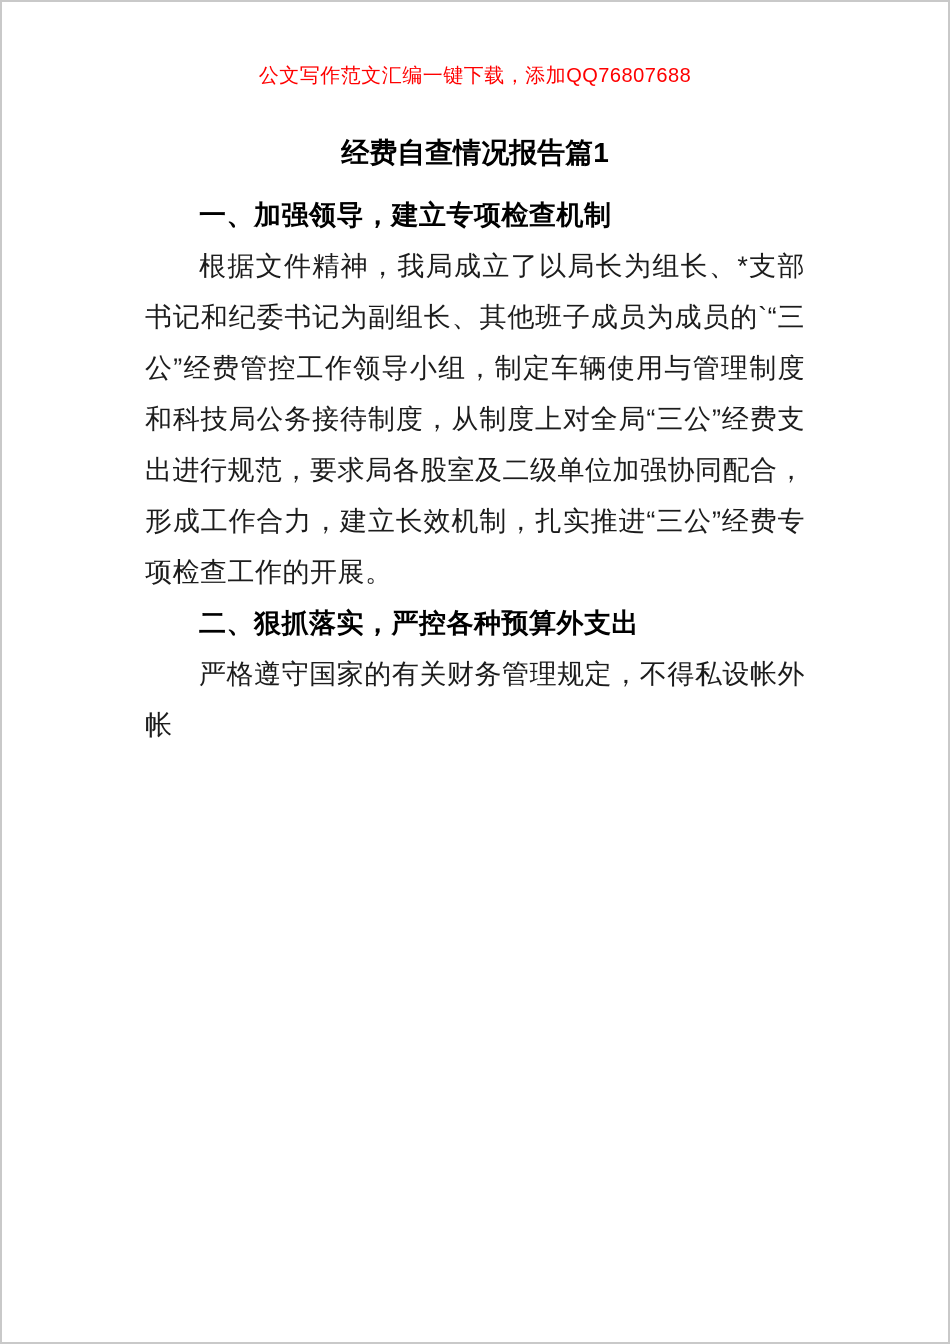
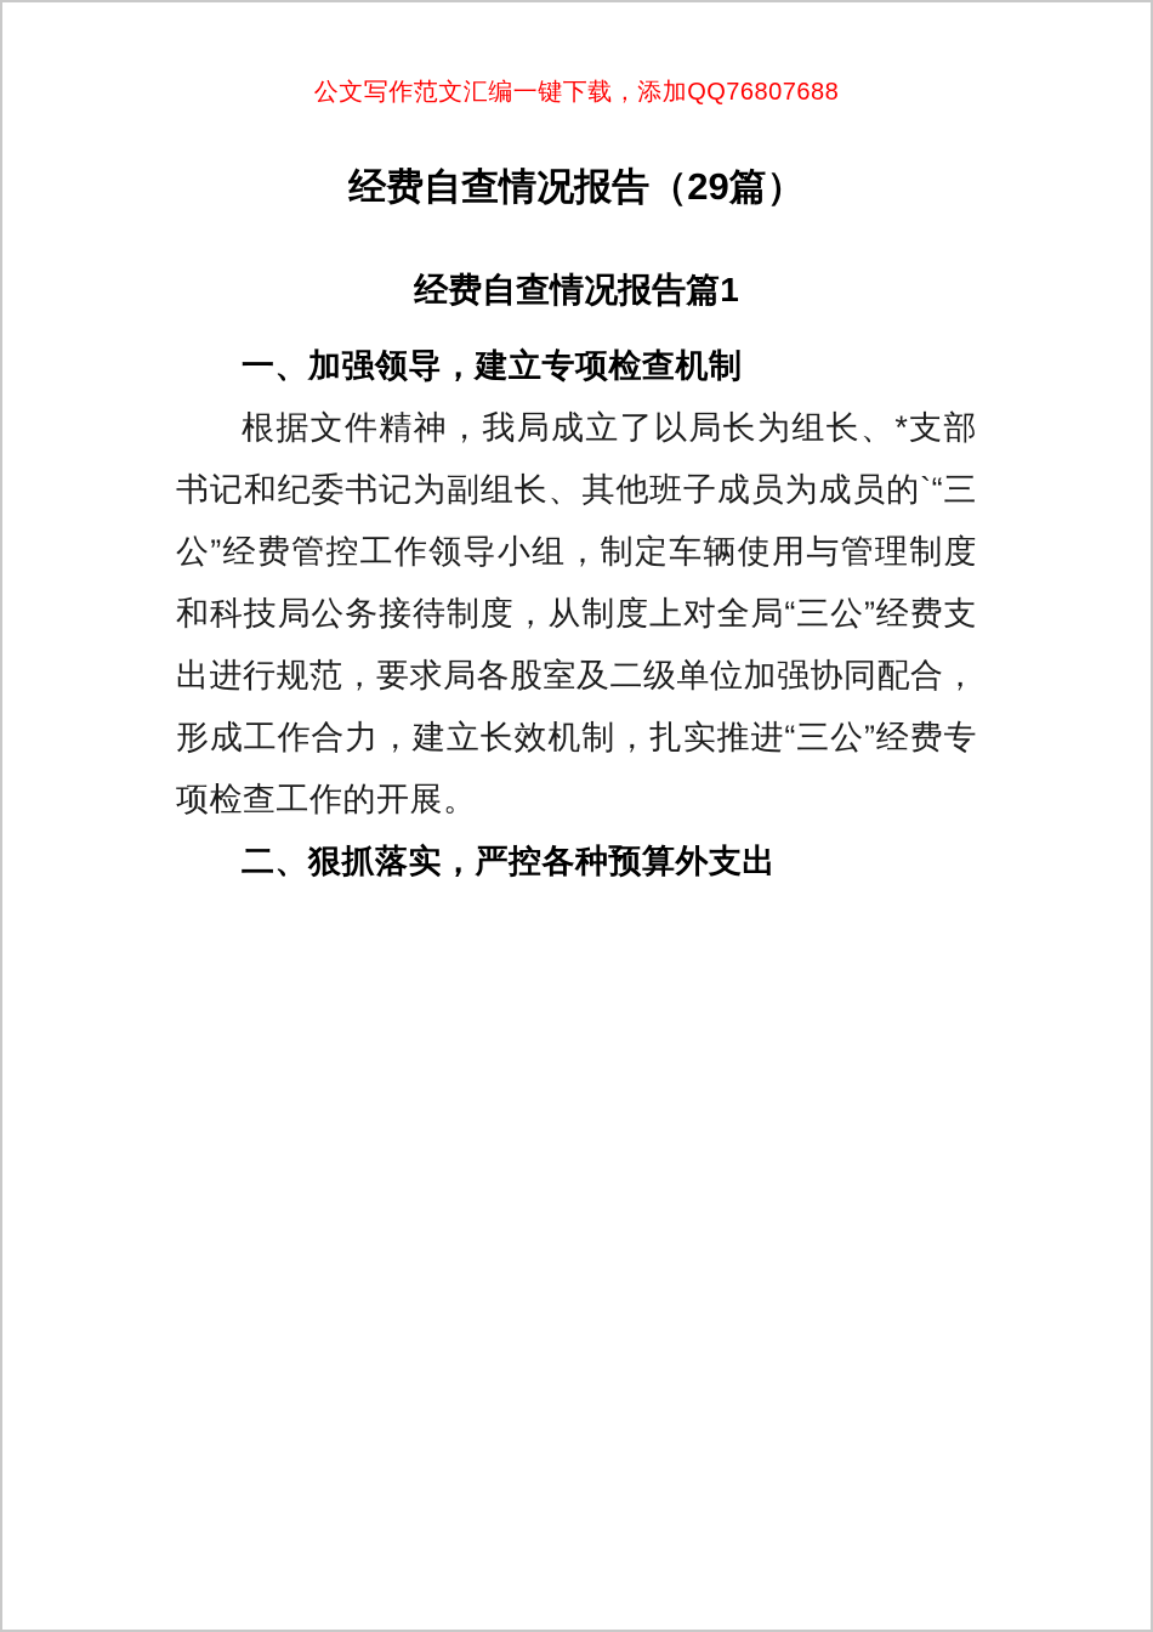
  公文写作范文汇编一键下载，添加QQ76807688
+ 经费自查情况报告（29篇）
  经费自查情况报告篇1
  一、加强领导，建立专项检查机制
  根据文件精神，我局成立了以局长为组长、*支部书记和纪委书记为副组长、其他班子成员为成员的`“三公”经费管控工作领导小组，制定车辆使用与管理制度和科技局公务接待制度，从制度上对全局“三公”经费支出进行规范，要求局各股室及二级单位加强协同配合，形成工作合力，建立长效机制，扎实推进“三公”经费专项检查工作的开展。
  二、狠抓落实，严控各种预算外支出
- 严格遵守国家的有关财务管理规定，不得私设帐外帐
